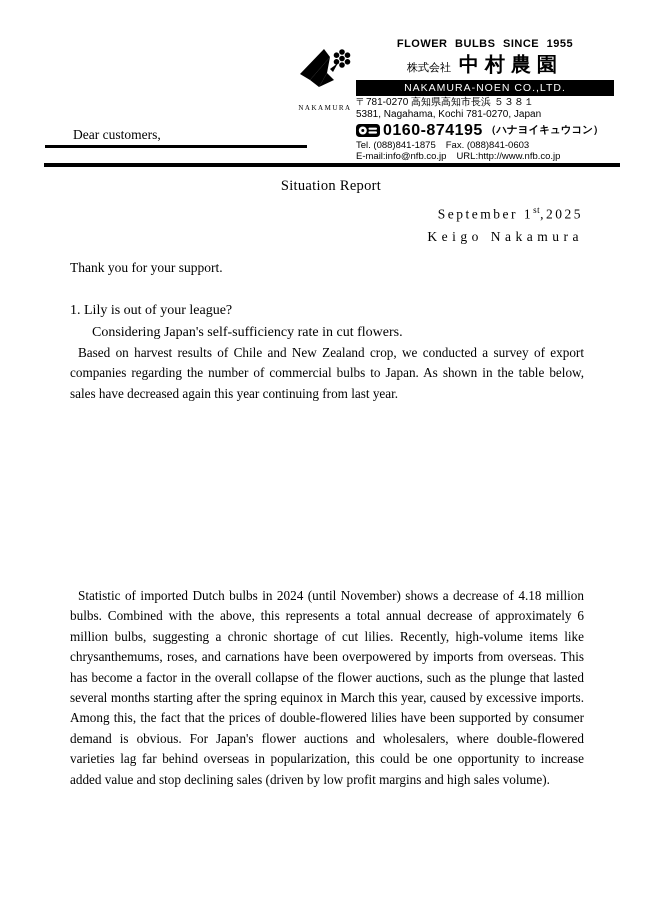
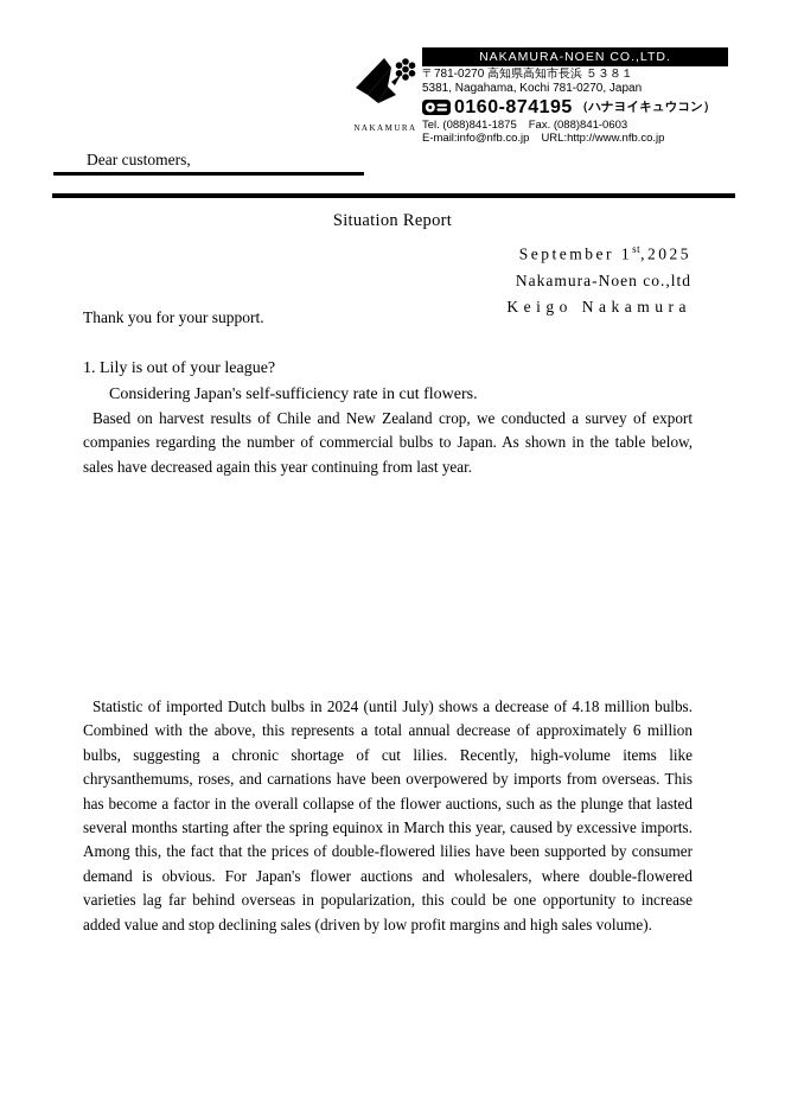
  NAKAMURA
- FLOWER BULBS SINCE 1955
- 株式会社
- 中村農園
  NAKAMURA-NOEN CO.,LTD.
  〒781-0270 高知県高知市長浜 ５３８１
  5381, Nagahama, Kochi 781-0270, Japan
  0160-874195
  （ハナヨイキュウコン）
  Tel. (088)841-1875
  Fax. (088)841-0603
  E-mail:info@nfb.co.jp
  URL:http://www.nfb.co.jp
  Dear customers,
  Situation Report
  September 1st,2025
+ Nakamura-Noen co.,ltd
  Keigo Nakamura
  Thank you for your support.
  1. Lily is out of your league?
  Considering Japan's self-sufficiency rate in cut flowers.
  Based on harvest results of Chile and New Zealand crop, we conducted a survey of export companies regarding the number of commercial bulbs to Japan. As shown in the table below, sales have decreased again this year continuing from last year.
- Statistic of imported Dutch bulbs in 2024 (until November) shows a decrease of 4.18 million bulbs. Combined with the above, this represents a total annual decrease of approximately 6 million bulbs, suggesting a chronic shortage of cut lilies. Recently, high-volume items like chrysanthemums, roses, and carnations have been overpowered by imports from overseas. This has become a factor in the overall collapse of the flower auctions, such as the plunge that lasted several months starting after the spring equinox in March this year, caused by excessive imports. Among this, the fact that the prices of double-flowered lilies have been supported by consumer demand is obvious. For Japan's flower auctions and wholesalers, where double-flowered varieties lag far behind overseas in popularization, this could be one opportunity to increase added value and stop declining sales (driven by low profit margins and high sales volume).
+ Statistic of imported Dutch bulbs in 2024 (until July) shows a decrease of 4.18 million bulbs. Combined with the above, this represents a total annual decrease of approximately 6 million bulbs, suggesting a chronic shortage of cut lilies. Recently, high-volume items like chrysanthemums, roses, and carnations have been overpowered by imports from overseas. This has become a factor in the overall collapse of the flower auctions, such as the plunge that lasted several months starting after the spring equinox in March this year, caused by excessive imports. Among this, the fact that the prices of double-flowered lilies have been supported by consumer demand is obvious. For Japan's flower auctions and wholesalers, where double-flowered varieties lag far behind overseas in popularization, this could be one opportunity to increase added value and stop declining sales (driven by low profit margins and high sales volume).
